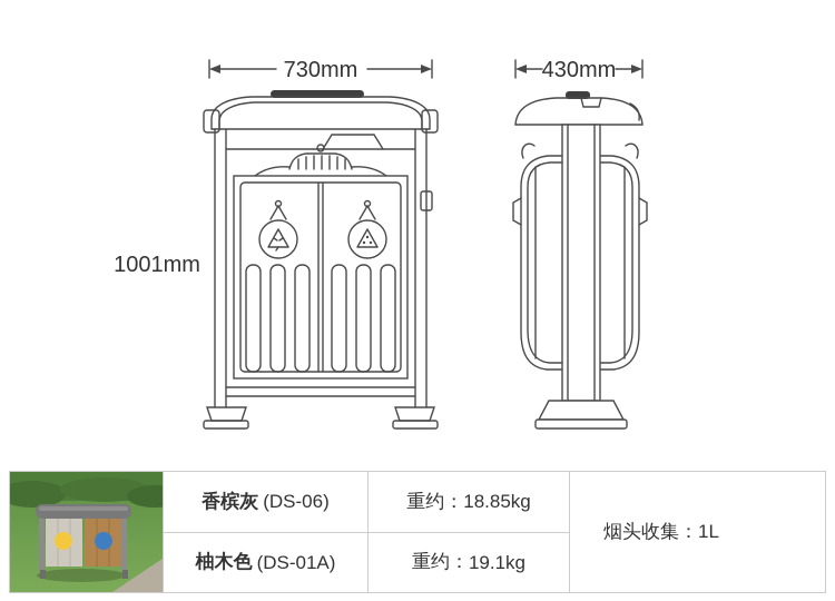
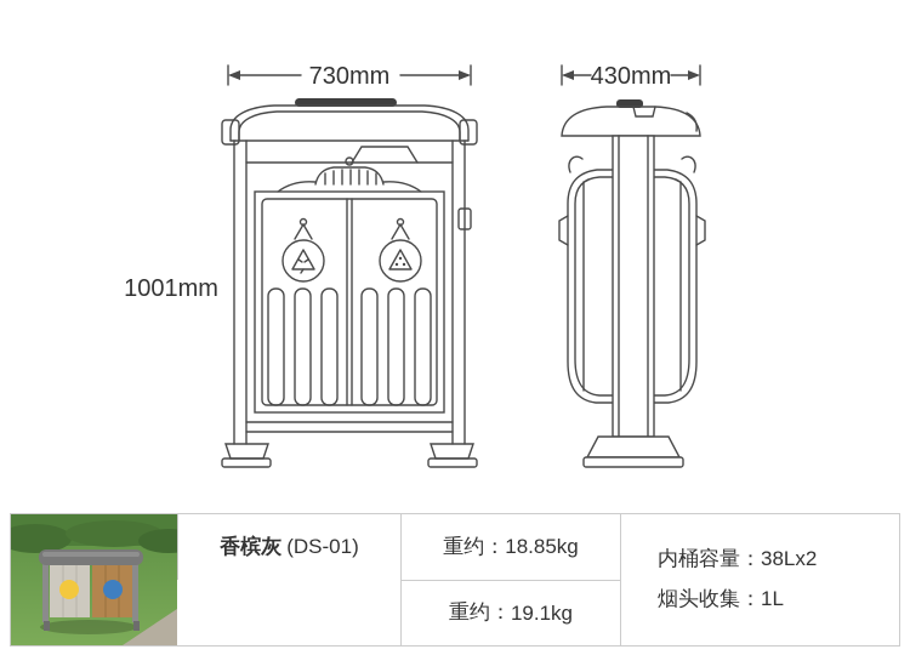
  730mm
  1001mm
  430mm
  香槟灰
- (DS-06)
+ (DS-01)
  重约：
  18.85kg
+ 内桶容量：38Lx2
  烟头收集：1L
- 柚木色
- (DS-01A)
  重约：
  19.1kg
